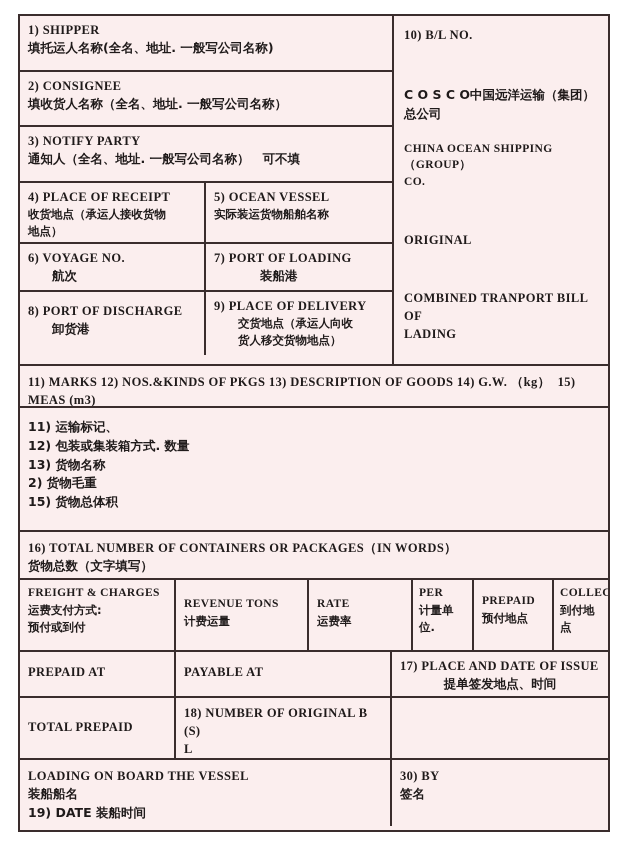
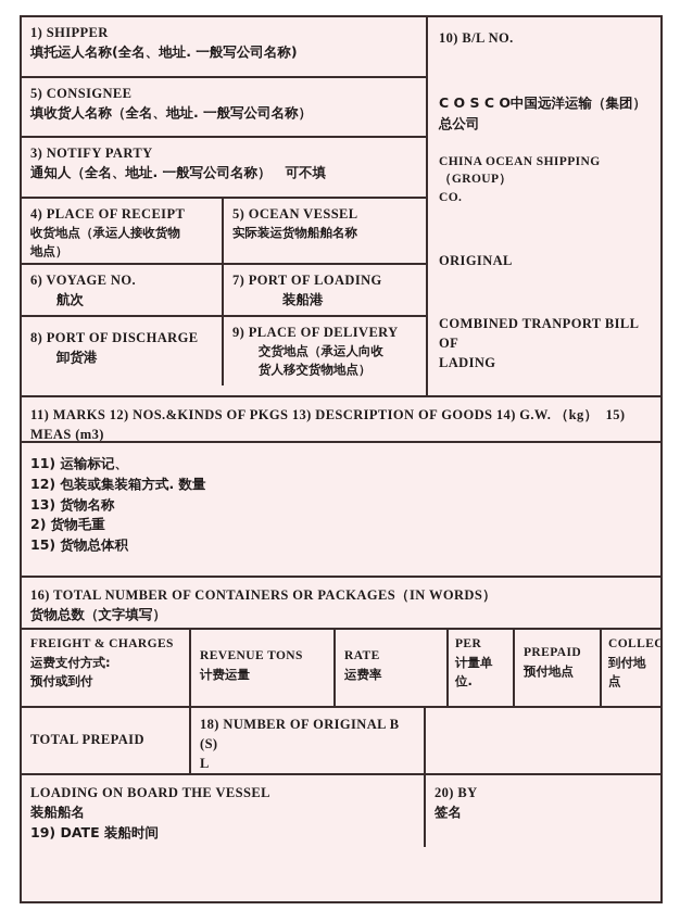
  1) SHIPPER
  填托运人名称(全名、地址. 一般写公司名称)
- 2) CONSIGNEE
+ 5) CONSIGNEE
  填收货人名称（全名、地址. 一般写公司名称）
  3) NOTIFY PARTY
  通知人（全名、地址. 一般写公司名称） 可不填
  4) PLACE OF RECEIPT
  收货地点（承运人接收货物
  地点）
  5) OCEAN VESSEL
  实际装运货物船舶名称
  6) VOYAGE NO.
  航次
  7) PORT OF LOADING
  装船港
  8) PORT OF DISCHARGE
  卸货港
  9) PLACE OF DELIVERY
  交货地点（承运人向收
  货人移交货物地点）
  10) B/L NO.
  C O S C O中国远洋运输（集团）
  总公司
  CHINA OCEAN SHIPPING（GROUP）
  CO.
  ORIGINAL
  COMBINED TRANPORT BILL OF
  LADING
  11) MARKS 12) NOS.&KINDS OF PKGS 13) DESCRIPTION OF GOODS 14) G.W. （kg） 15)
  MEAS (m3)
  11) 运输标记、
  12) 包装或集装箱方式. 数量
  13) 货物名称
  2) 货物毛重
  15) 货物总体积
  16) TOTAL NUMBER OF CONTAINERS OR PACKAGES（IN WORDS）
  货物总数（文字填写）
  FREIGHT & CHARGES
  运费支付方式:
  预付或到付
  REVENUE TONS
  计费运量
  RATE
  运费率
  PER
  计量单
  位.
  PREPAID
  预付地点
  COLLEC
  到付地
  点
- PREPAID AT
- PAYABLE AT
- 17) PLACE AND DATE OF ISSUE
- 提单签发地点、时间
  TOTAL PREPAID
  18) NUMBER OF ORIGINAL B (S)
  L
  LOADING ON BOARD THE VESSEL
  装船船名
  19) DATE 装船时间
- 30) BY
+ 20) BY
  签名
